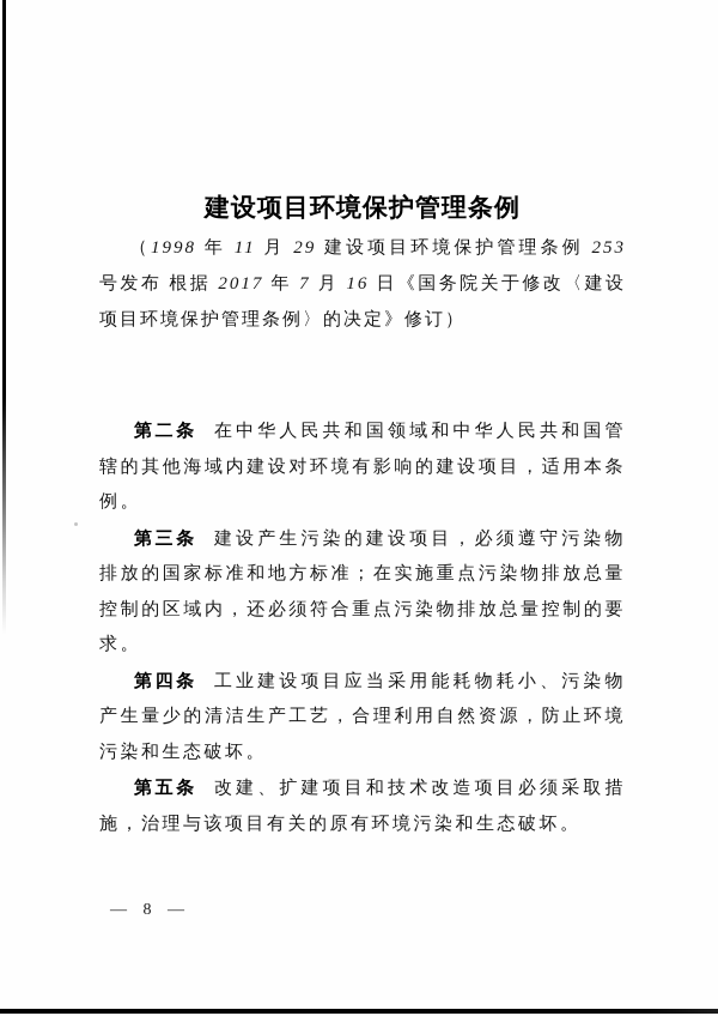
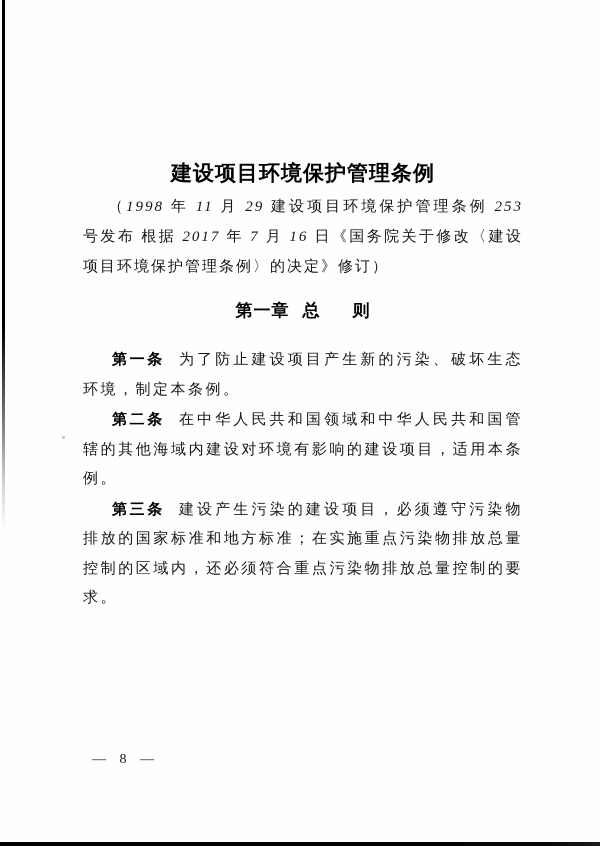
  建设项目环境保护管理条例
  （1998 年 11 月 29 建设项目环境保护管理条例 253 号发布 根据 2017 年 7 月 16 日《国务院关于修改〈建设项目环境保护管理条例〉的决定》修订）
+ 第一章 总 则
+ 第一条 为了防止建设项目产生新的污染、破坏生态环境，制定本条例。
  第二条 在中华人民共和国领域和中华人民共和国管辖的其他海域内建设对环境有影响的建设项目，适用本条例。
  第三条 建设产生污染的建设项目，必须遵守污染物排放的国家标准和地方标准；在实施重点污染物排放总量控制的区域内，还必须符合重点污染物排放总量控制的要求。
- 第四条 工业建设项目应当采用能耗物耗小、污染物产生量少的清洁生产工艺，合理利用自然资源，防止环境污染和生态破坏。
- 第五条 改建、扩建项目和技术改造项目必须采取措施，治理与该项目有关的原有环境污染和生态破坏。
  — 8 —
